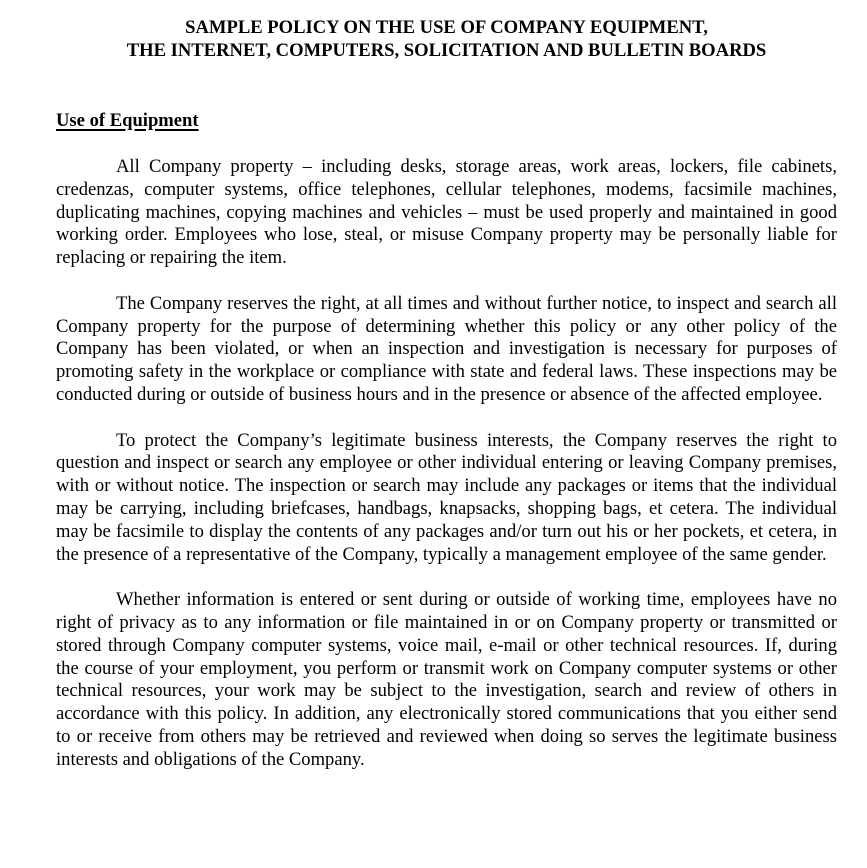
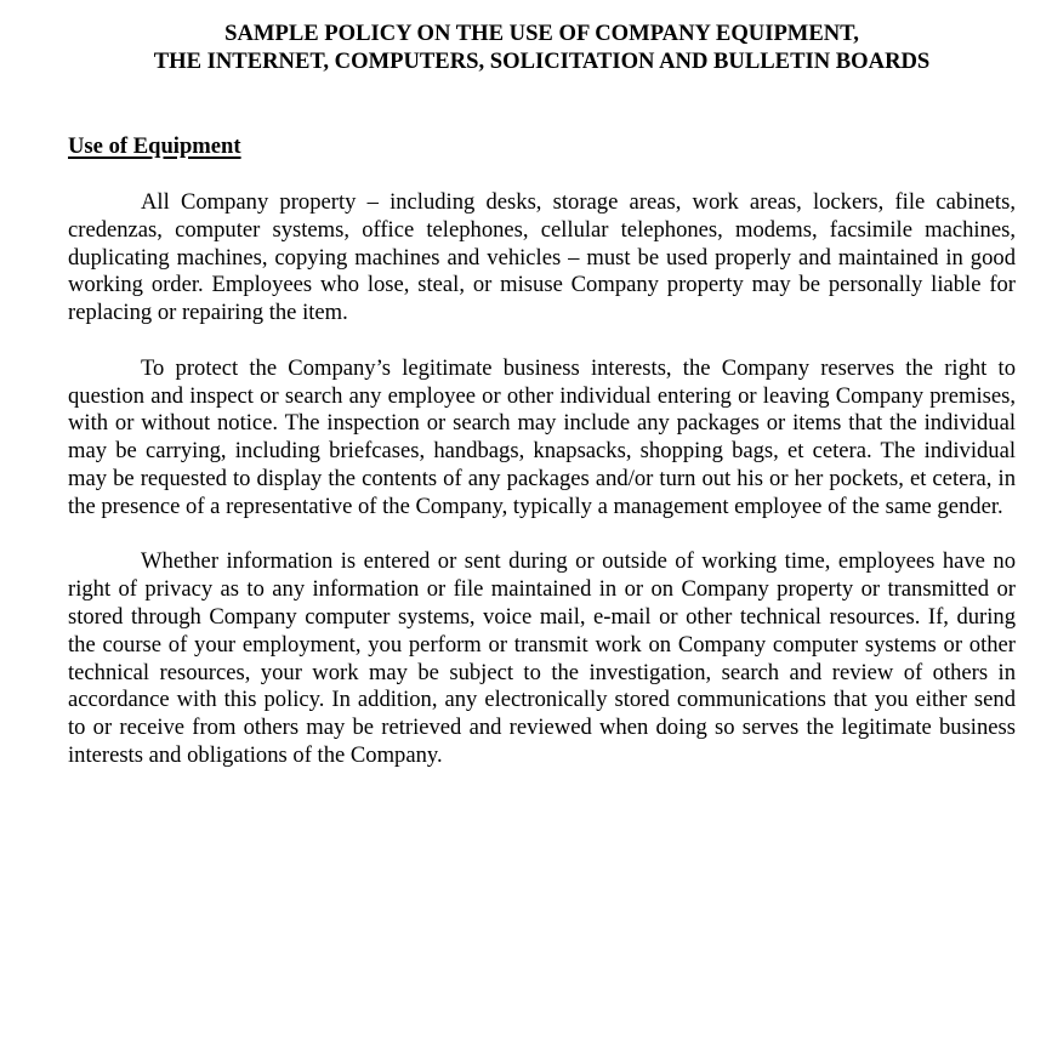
  SAMPLE POLICY ON THE USE OF COMPANY EQUIPMENT,
  THE INTERNET, COMPUTERS, SOLICITATION AND BULLETIN BOARDS
  Use of Equipment
  All Company property – including desks, storage areas, work areas, lockers, file cabinets, credenzas, computer systems, office telephones, cellular telephones, modems, facsimile machines, duplicating machines, copying machines and vehicles – must be used properly and maintained in good working order. Employees who lose, steal, or misuse Company property may be personally liable for replacing or repairing the item.
- The Company reserves the right, at all times and without further notice, to inspect and search all Company property for the purpose of determining whether this policy or any other policy of the Company has been violated, or when an inspection and investigation is necessary for purposes of promoting safety in the workplace or compliance with state and federal laws. These inspections may be conducted during or outside of business hours and in the presence or absence of the affected employee.
- To protect the Company’s legitimate business interests, the Company reserves the right to question and inspect or search any employee or other individual entering or leaving Company premises, with or without notice. The inspection or search may include any packages or items that the individual may be carrying, including briefcases, handbags, knapsacks, shopping bags, et cetera. The individual may be facsimile to display the contents of any packages and/or turn out his or her pockets, et cetera, in the presence of a representative of the Company, typically a management employee of the same gender.
+ To protect the Company’s legitimate business interests, the Company reserves the right to question and inspect or search any employee or other individual entering or leaving Company premises, with or without notice. The inspection or search may include any packages or items that the individual may be carrying, including briefcases, handbags, knapsacks, shopping bags, et cetera. The individual may be requested to display the contents of any packages and/or turn out his or her pockets, et cetera, in the presence of a representative of the Company, typically a management employee of the same gender.
  Whether information is entered or sent during or outside of working time, employees have no right of privacy as to any information or file maintained in or on Company property or transmitted or stored through Company computer systems, voice mail, e-mail or other technical resources. If, during the course of your employment, you perform or transmit work on Company computer systems or other technical resources, your work may be subject to the investigation, search and review of others in accordance with this policy. In addition, any electronically stored communications that you either send to or receive from others may be retrieved and reviewed when doing so serves the legitimate business interests and obligations of the Company.
